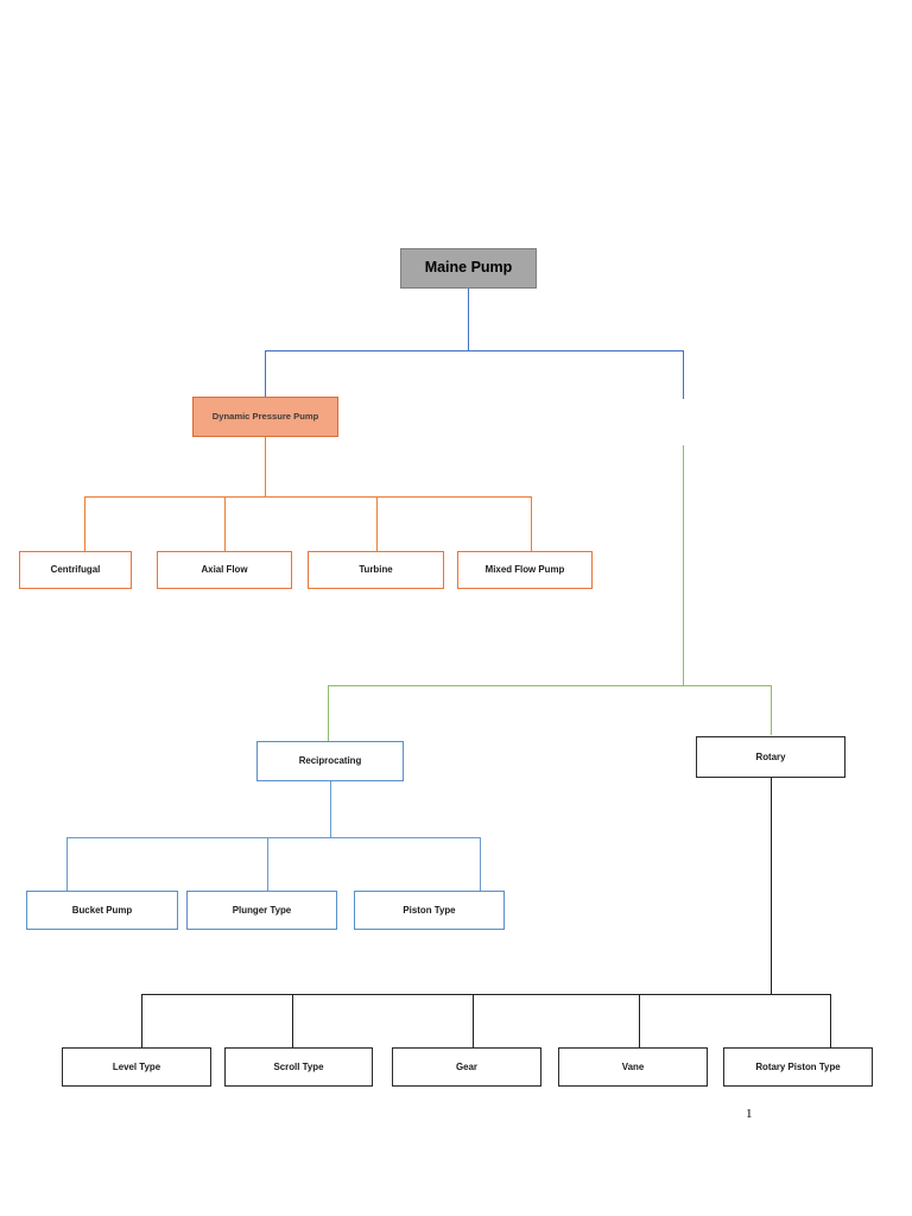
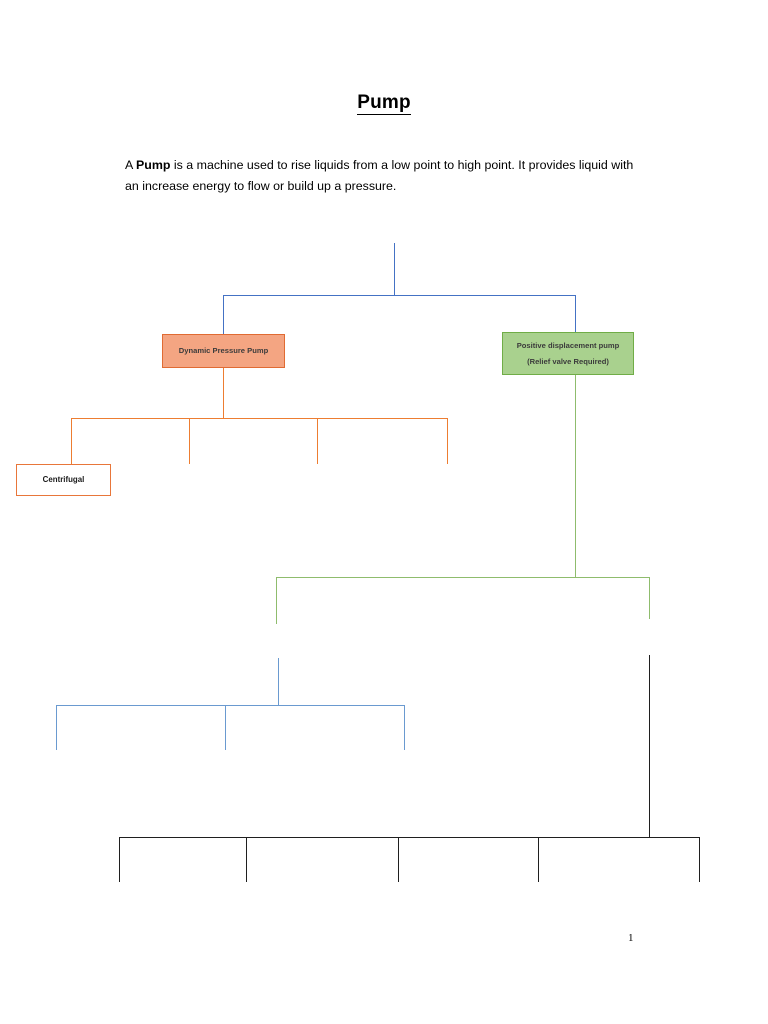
+ Pump
+ A Pump is a machine used to rise liquids from a low point to high point. It provides liquid with an increase energy to flow or build up a pressure.
  1
- Maine Pump
  Dynamic Pressure Pump
+ Positive displacement pump
+ (Relief valve Required)
  Centrifugal
- Axial Flow
- Turbine
- Mixed Flow Pump
- Reciprocating
- Rotary
- Bucket Pump
- Plunger Type
- Piston Type
- Level Type
- Scroll Type
- Gear
- Vane
- Rotary Piston Type
